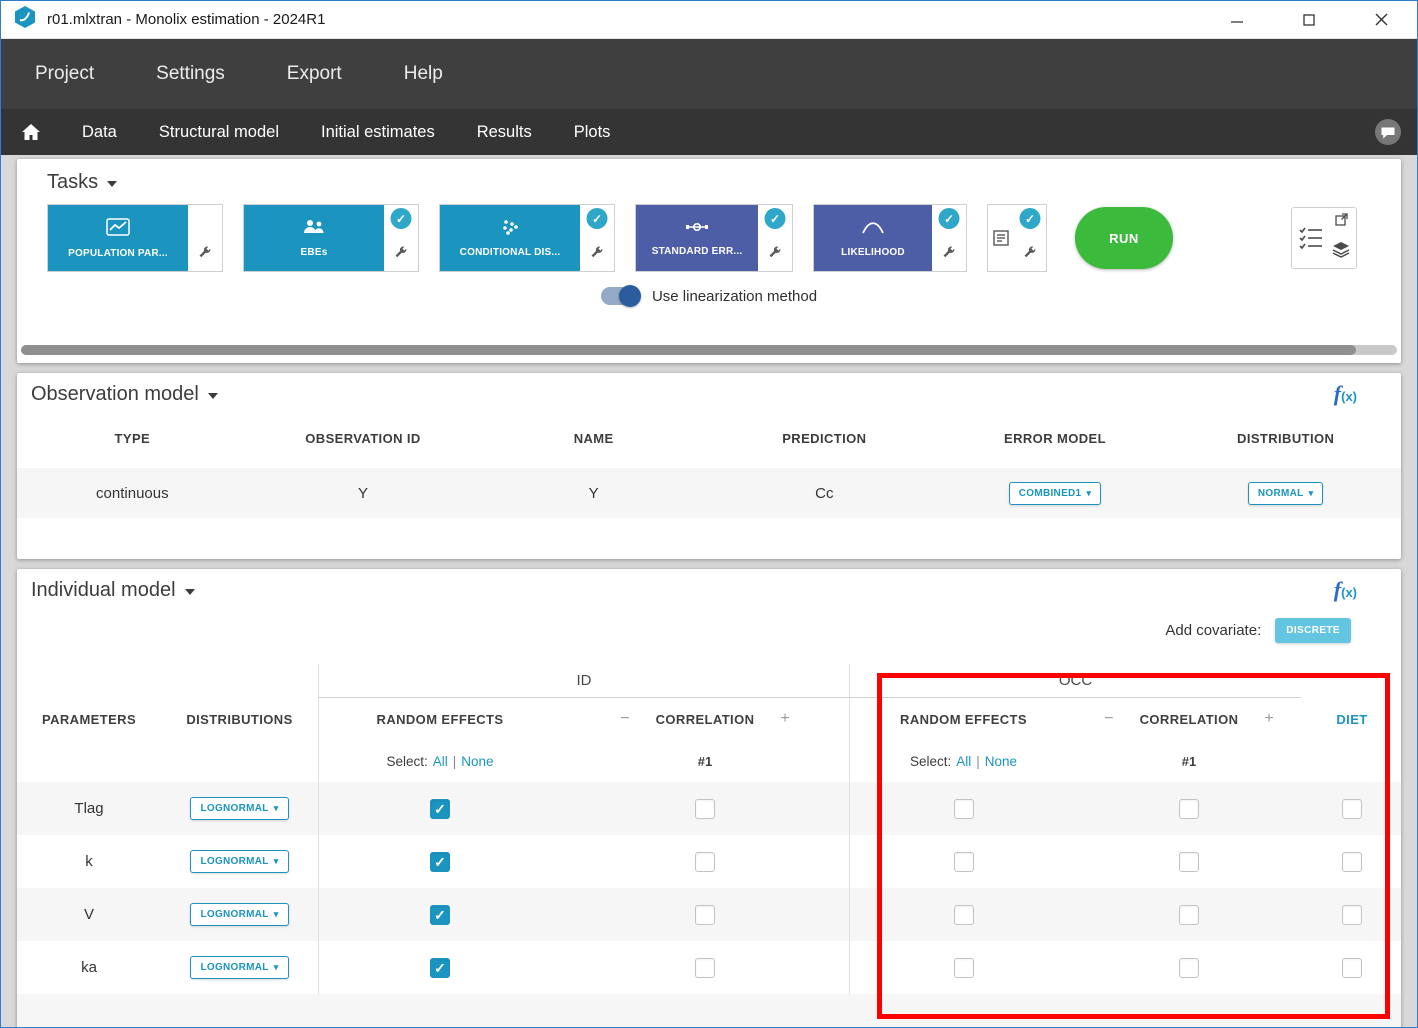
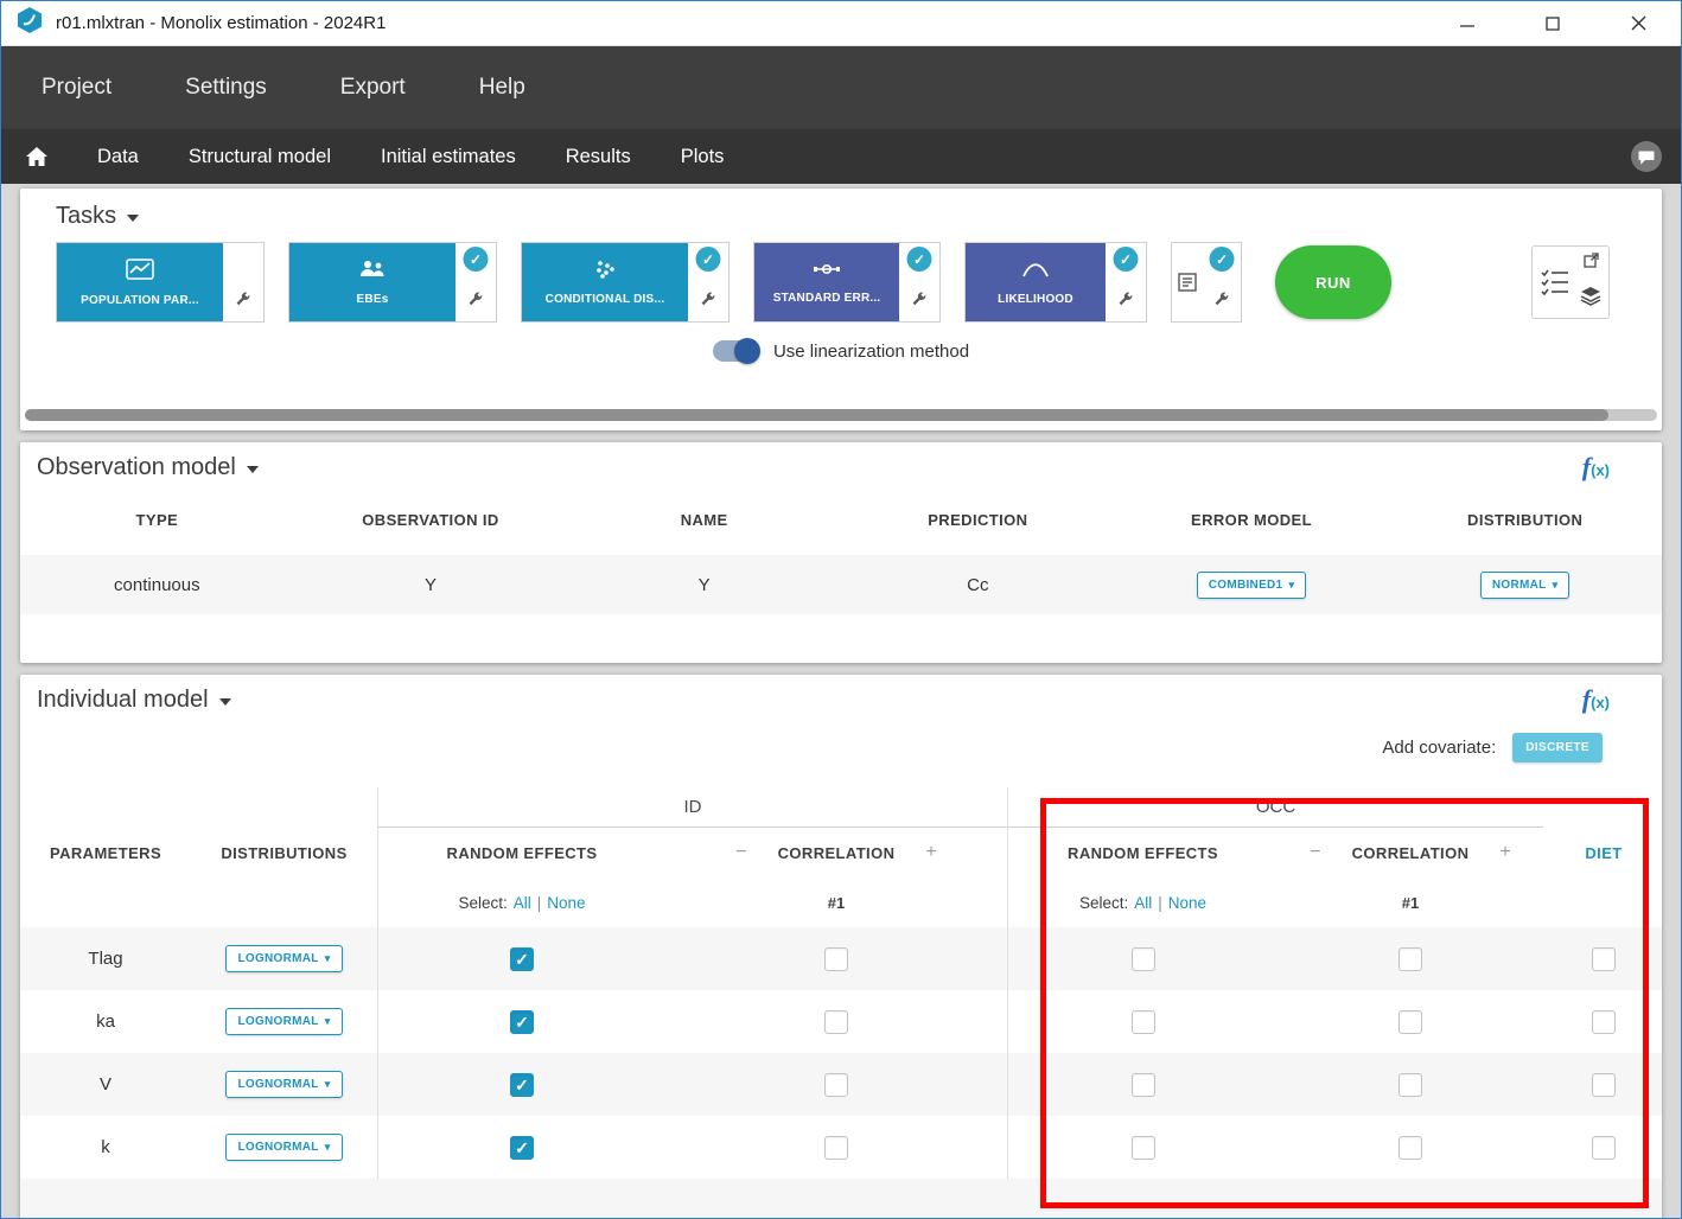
  r01.mlxtran - Monolix estimation - 2024R1
  Project
  Settings
  Export
  Help
  Data
  Structural model
  Initial estimates
  Results
  Plots
  Tasks
  POPULATION PAR...
  EBEs
  CONDITIONAL DIS...
  STANDARD ERR...
  LIKELIHOOD
  RUN
  Use linearization method
  Observation model
  TYPE
  OBSERVATION ID
  NAME
  PREDICTION
  ERROR MODEL
  DISTRIBUTION
  continuous
  Y
  Y
  Cc
  COMBINED1
  NORMAL
  Individual model
  Add covariate:
  DISCRETE
  ID
  OCC
  PARAMETERS
  DISTRIBUTIONS
  RANDOM EFFECTS
  −
  CORRELATION
  +
  RANDOM EFFECTS
  −
  CORRELATION
  +
  DIET
  Select:
  All
  |
  None
  #1
  Select:
  All
  |
  None
  #1
  Tlag
  LOGNORMAL
- k
+ ka
  LOGNORMAL
  V
  LOGNORMAL
- ka
+ k
  LOGNORMAL
